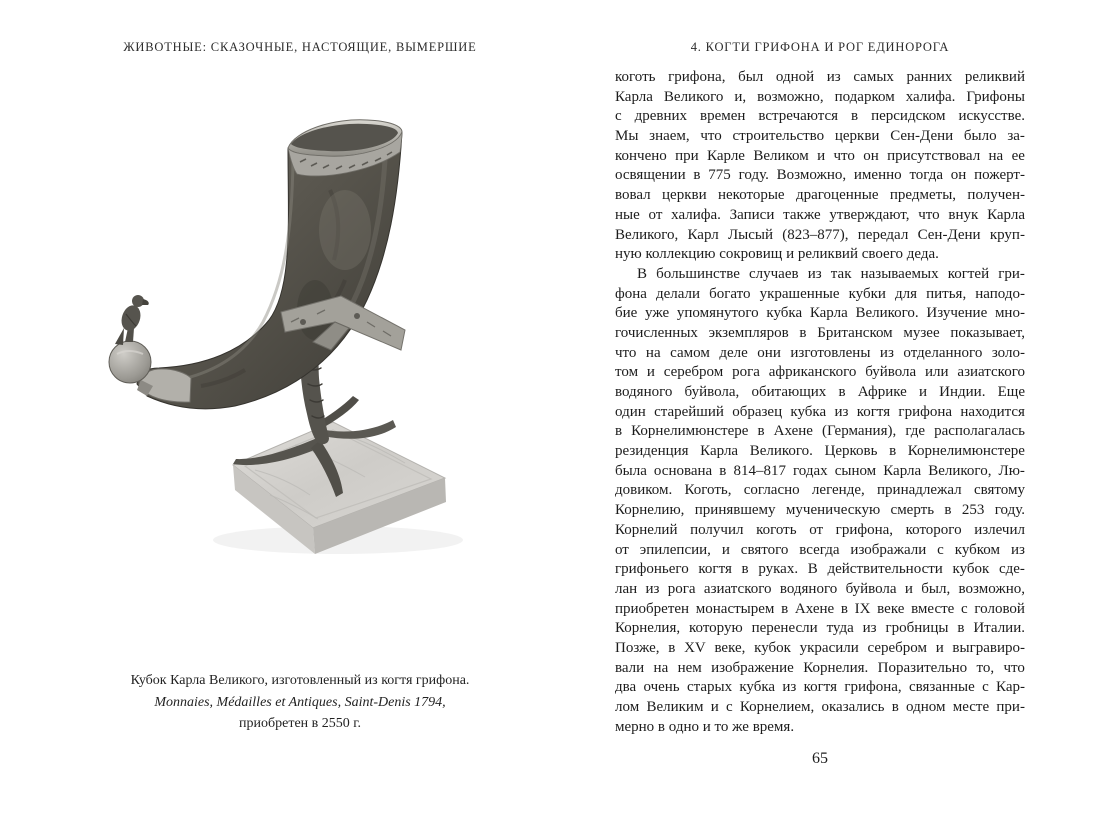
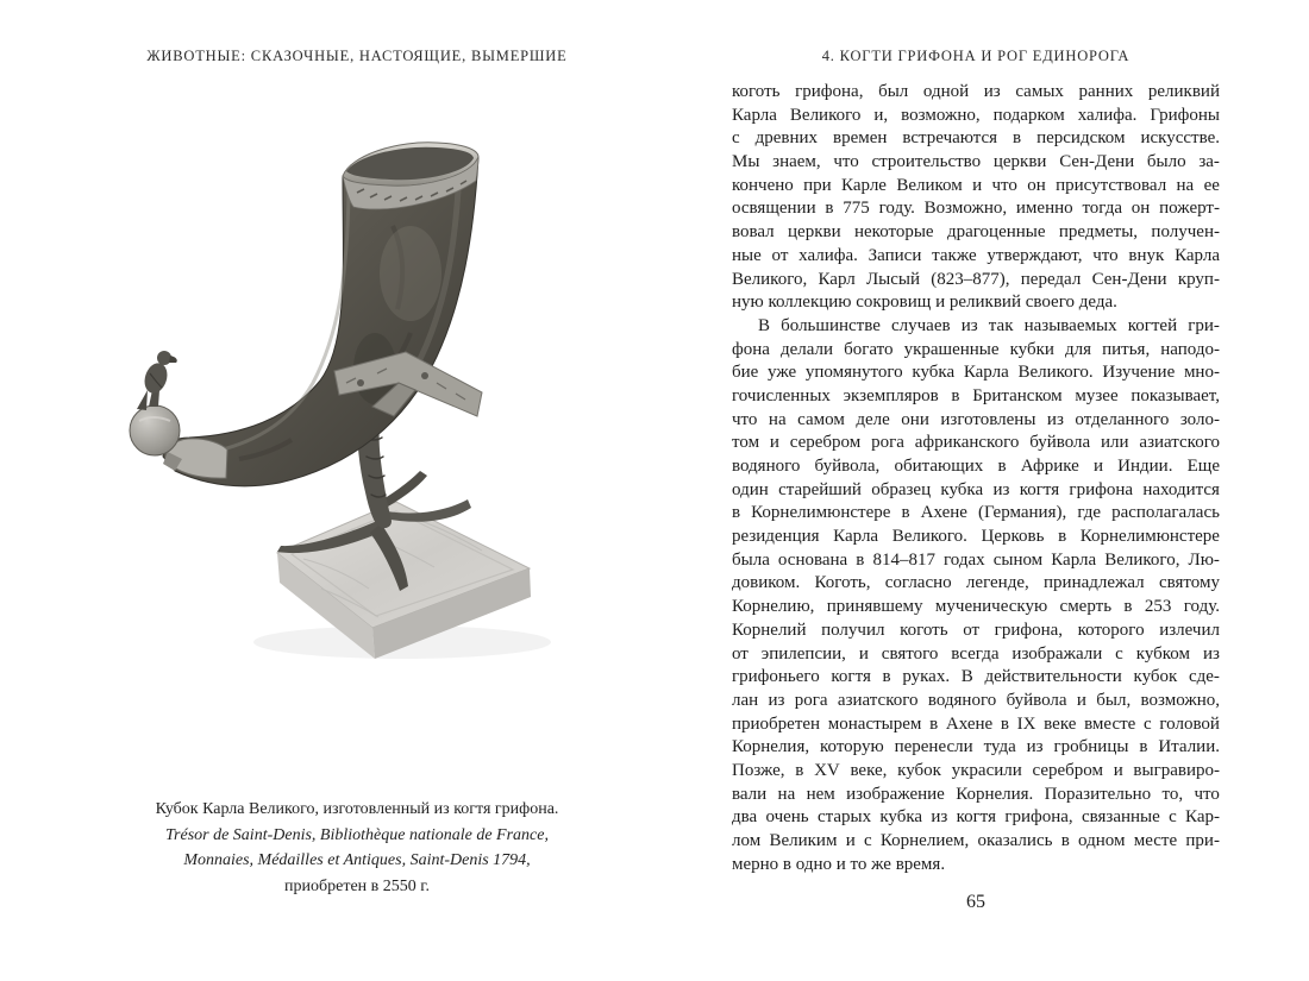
  ЖИВОТНЫЕ: СКАЗОЧНЫЕ, НАСТОЯЩИЕ, ВЫМЕРШИЕ
  Кубок Карла Великого, изготовленный из когтя грифона.
+ Trésor de Saint-Denis, Bibliothèque nationale de France,
  Monnaies, Médailles et Antiques, Saint-Denis 1794,
  приобретен в 2550 г.
  4. КОГТИ ГРИФОНА И РОГ ЕДИНОРОГА
  коготь
  грифона,
  был
  одной
  из
  самых
  ранних
  реликвий
  Карла
  Великого
  и,
  возможно,
  подарком
  халифа.
  Грифоны
  с
  древних
  времен
  встречаются
  в
  персидском
  искусстве.
  Мы
  знаем,
  что
  строительство
  церкви
  Сен-Дени
  было
  за-
  кончено
  при
  Карле
  Великом
  и
  что
  он
  присутствовал
  на
  ее
  освящении
  в
  775
  году.
  Возможно,
  именно
  тогда
  он
  пожерт-
  вовал
  церкви
  некоторые
  драгоценные
  предметы,
  получен-
  ные
  от
  халифа.
  Записи
  также
  утверждают,
  что
  внук
  Карла
  Великого,
  Карл
  Лысый
  (823–877),
  передал
  Сен-Дени
  круп-
  ную коллекцию сокровищ и реликвий своего деда.
  В
  большинстве
  случаев
  из
  так
  называемых
  когтей
  гри-
  фона
  делали
  богато
  украшенные
  кубки
  для
  питья,
  наподо-
  бие
  уже
  упомянутого
  кубка
  Карла
  Великого.
  Изучение
  мно-
  гочисленных
  экземпляров
  в
  Британском
  музее
  показывает,
  что
  на
  самом
  деле
  они
  изготовлены
  из
  отделанного
  золо-
  том
  и
  серебром
  рога
  африканского
  буйвола
  или
  азиатского
  водяного
  буйвола,
  обитающих
  в
  Африке
  и
  Индии.
  Еще
  один
  старейший
  образец
  кубка
  из
  когтя
  грифона
  находится
  в
  Корнелимюнстере
  в
  Ахене
  (Германия),
  где
  располагалась
  резиденция
  Карла
  Великого.
  Церковь
  в
  Корнелимюнстере
  была
  основана
  в
  814–817
  годах
  сыном
  Карла
  Великого,
  Лю-
  довиком.
  Коготь,
  согласно
  легенде,
  принадлежал
  святому
  Корнелию,
  принявшему
  мученическую
  смерть
  в
  253
  году.
  Корнелий
  получил
  коготь
  от
  грифона,
  которого
  излечил
  от
  эпилепсии,
  и
  святого
  всегда
  изображали
  с
  кубком
  из
  грифоньего
  когтя
  в
  руках.
  В
  действительности
  кубок
  сде-
  лан
  из
  рога
  азиатского
  водяного
  буйвола
  и
  был,
  возможно,
  приобретен
  монастырем
  в
  Ахене
  в
  IX
  веке
  вместе
  с
  головой
  Корнелия,
  которую
  перенесли
  туда
  из
  гробницы
  в
  Италии.
  Позже,
  в
  XV
  веке,
  кубок
  украсили
  серебром
  и
  выгравиро-
  вали
  на
  нем
  изображение
  Корнелия.
  Поразительно
  то,
  что
  два
  очень
  старых
  кубка
  из
  когтя
  грифона,
  связанные
  с
  Кар-
  лом
  Великим
  и
  с
  Корнелием,
  оказались
  в
  одном
  месте
  при-
  мерно в одно и то же время.
  65
